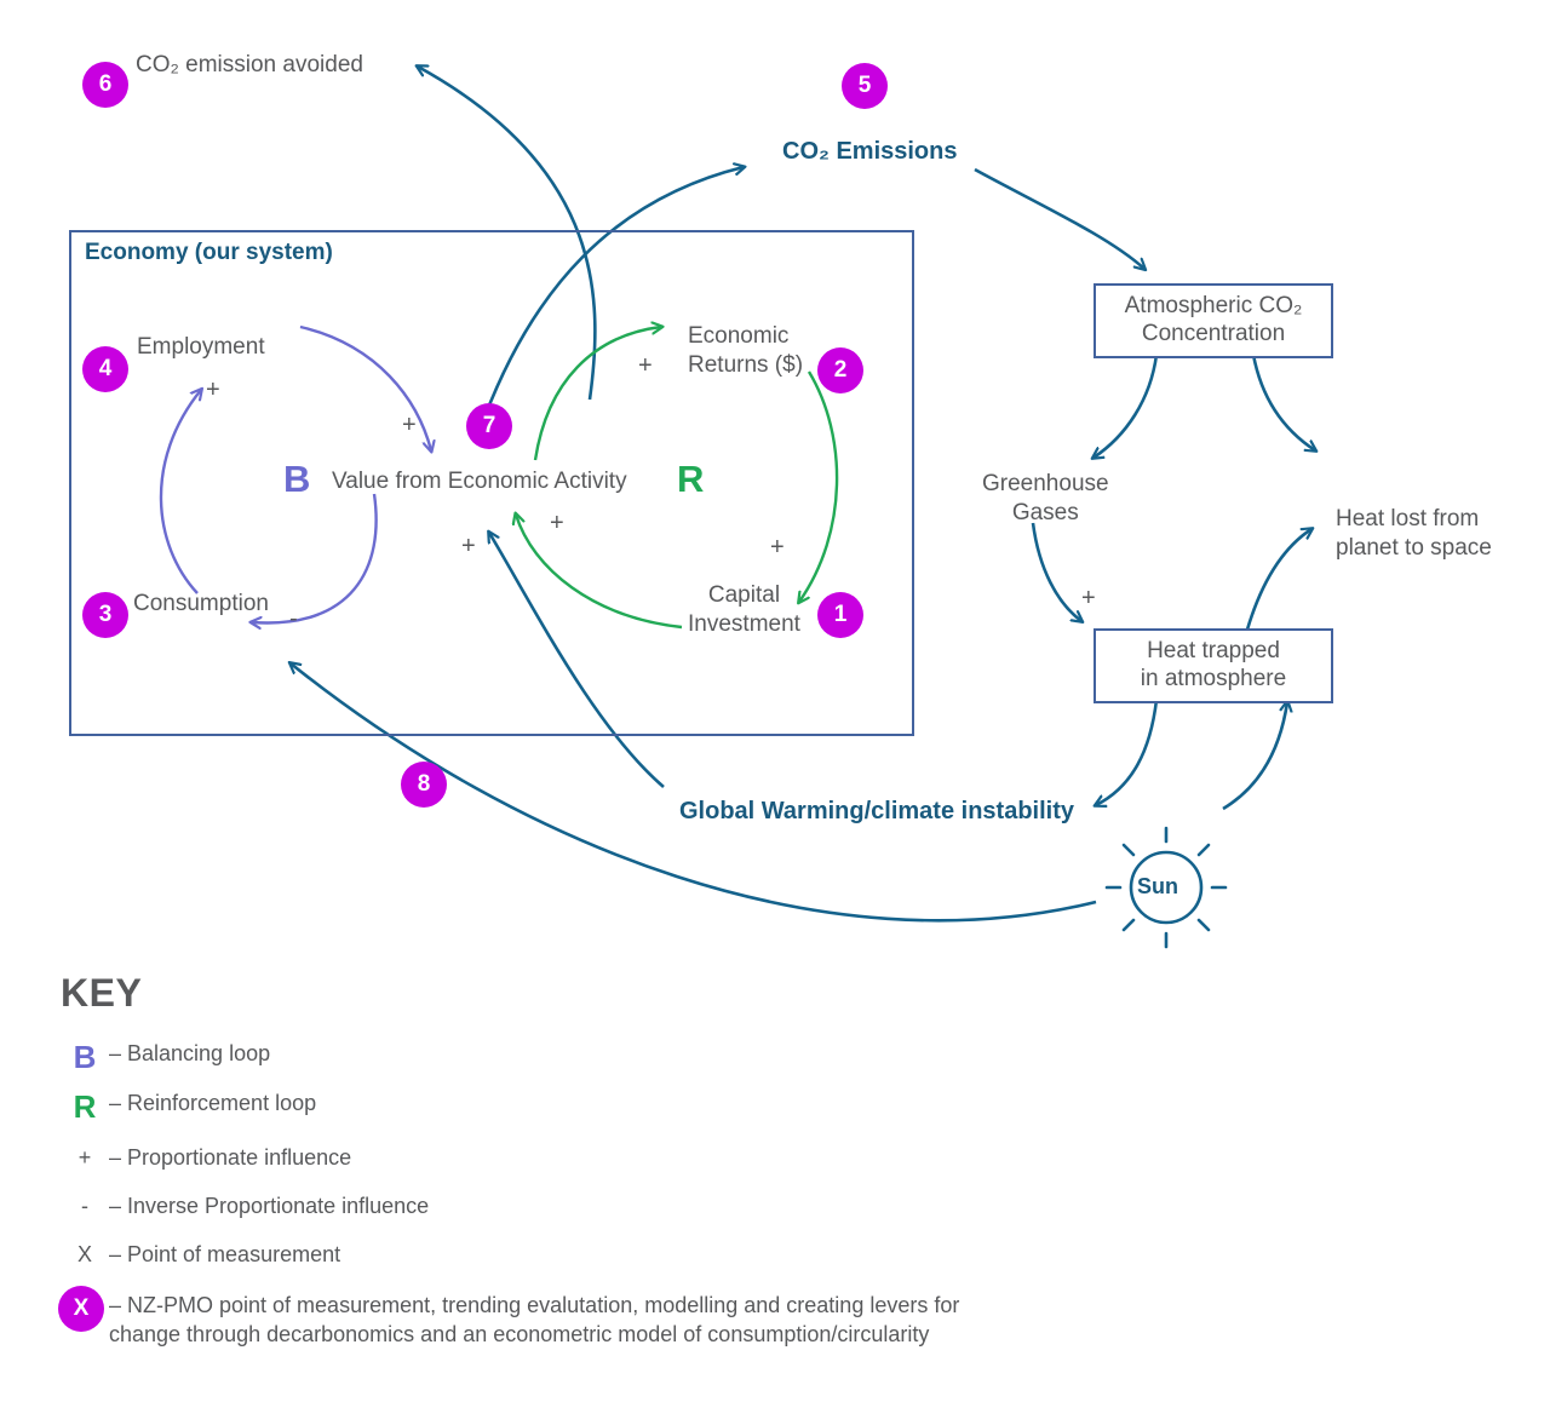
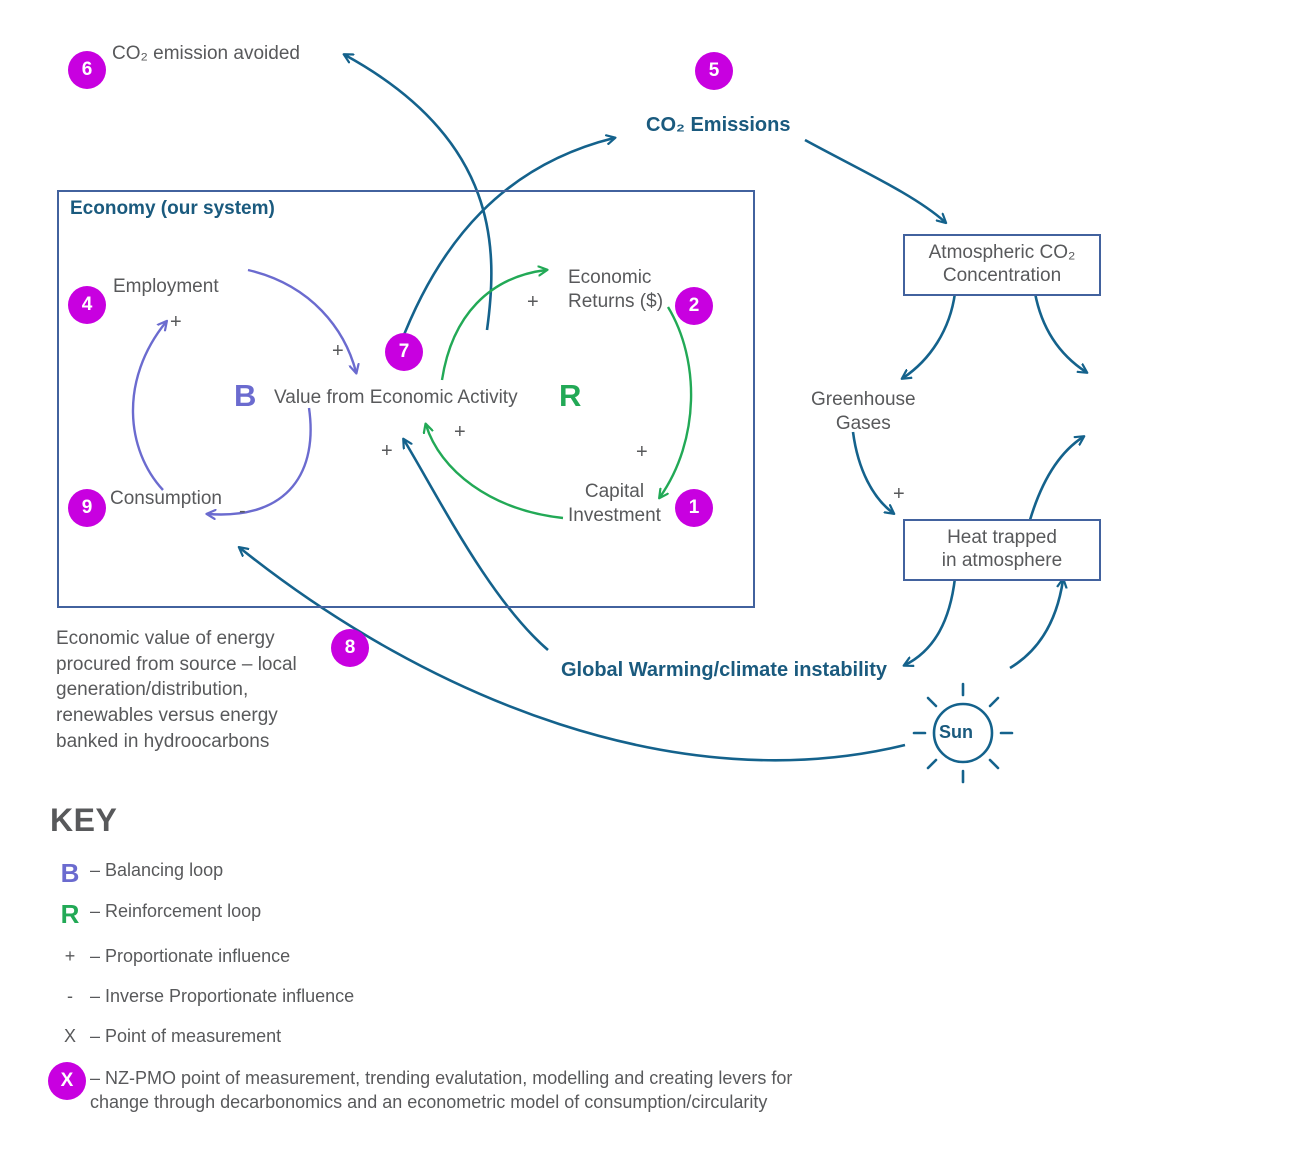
  Economy (our system)
  Atmospheric CO₂
  Concentration
  Heat trapped
  in atmosphere
  CO₂ emission avoided
  CO₂ Emissions
  Greenhouse
  Gases
- Heat lost from
- planet to space
  Sun
  Global Warming/climate instability
  Employment
  Consumption
  Value from Economic Activity
  Economic
  Returns ($)
  Capital
  Investment
+ Economic value of energy
+ procured from source – local
+ generation/distribution,
+ renewables versus energy
+ banked in hydroocarbons
  B
  R
  +
  -
  +
  +
  +
  +
  +
  +
  1
  2
- 3
+ 9
  4
  5
  6
  7
  8
  KEY
  B
  – Balancing loop
  R
  – Reinforcement loop
  +
  – Proportionate influence
  -
  – Inverse Proportionate influence
  X
  – Point of measurement
  X
  – NZ-PMO point of measurement, trending evalutation, modelling and creating levers for
  change through decarbonomics and an econometric model of consumption/circularity
